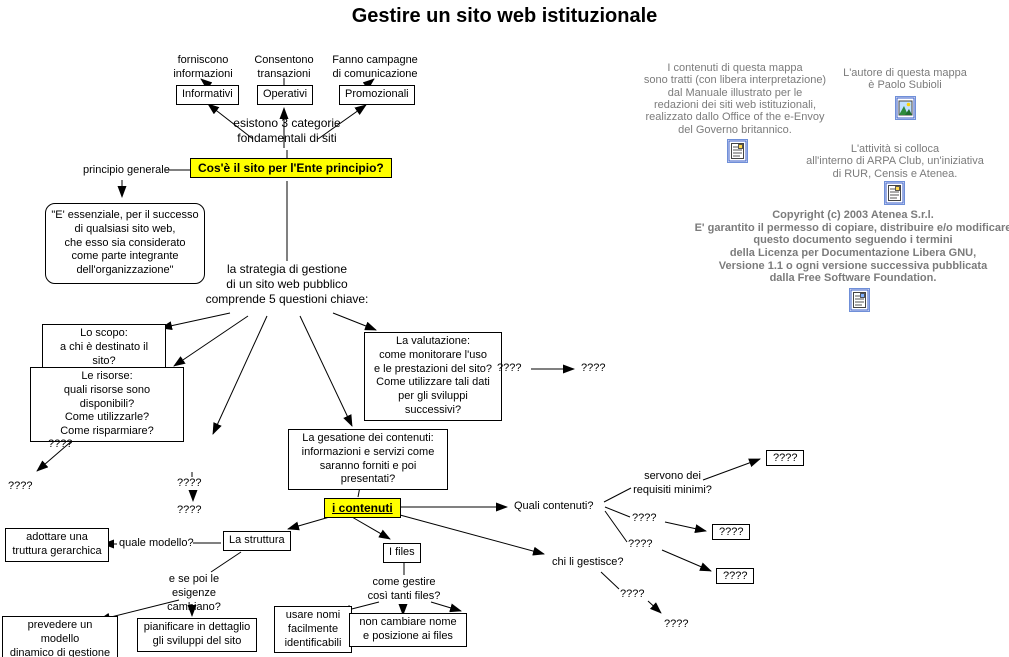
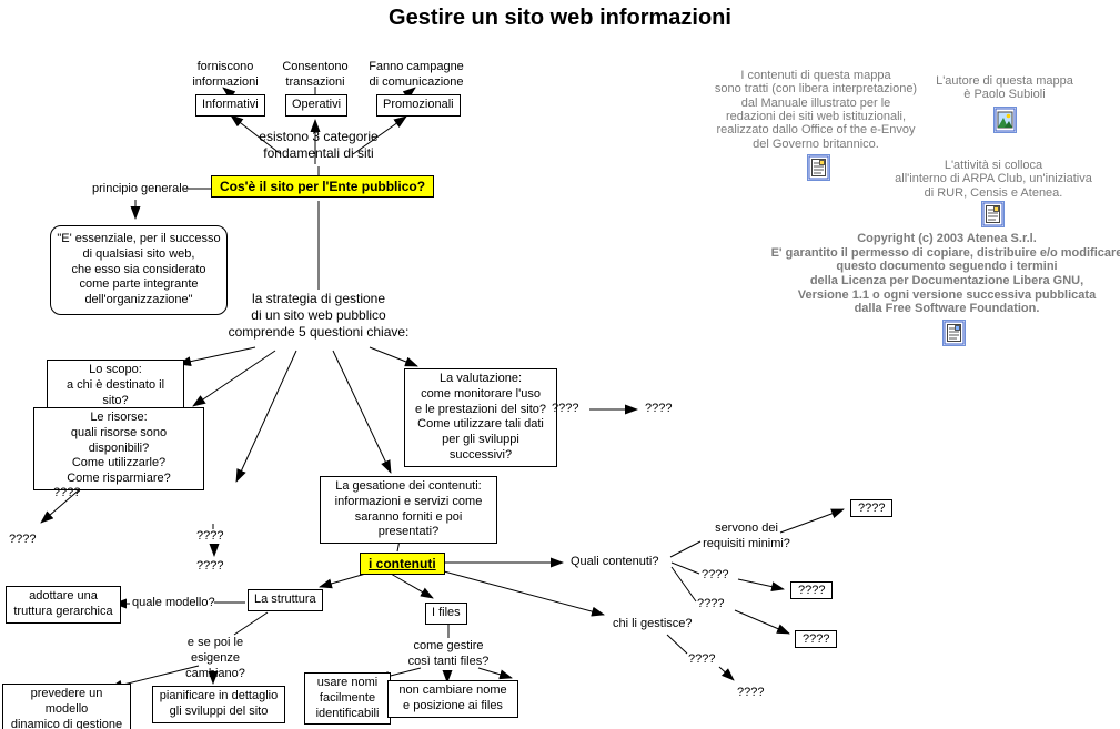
- Gestire un sito web istituzionale
+ Gestire un sito web informazioni
  forniscono
  informazioni
  Consentono
  transazioni
  Fanno campagne
  di comunicazione
  Informativi
  Operativi
  Promozionali
  esistono 3 categorie
  fondamentali di siti
  principio generale
- Cos'è il sito per l'Ente principio?
+ Cos'è il sito per l'Ente pubblico?
  "E' essenziale, per il successo
  di qualsiasi sito web,
  che esso sia considerato
  come parte integrante
  dell'organizzazione"
  la strategia di gestione
  di un sito web pubblico
  comprende 5 questioni chiave:
  Lo scopo:
  a chi è destinato il sito?
  Le risorse:
  quali risorse sono disponibili?
  Come utilizzarle?
  Come risparmiare?
  ????
  ????
  ????
  ????
  La valutazione:
  come monitorare l'uso
  e le prestazioni del sito?
  Come utilizzare tali dati
  per gli sviluppi successivi?
  ????
  ????
  La gesatione dei contenuti:
  informazioni e servizi come
  saranno forniti e poi presentati?
  i contenuti
  Quali contenuti?
  servono dei
  requisiti minimi?
  ????
  ????
  ????
  ????
  ????
  chi li gestisce?
  ????
  ????
  La struttura
  quale modello?
  adottare una
  truttura gerarchica
  e se poi le esigenze
  cambiano?
  prevedere un modello
  dinamico di gestione
  pianificare in dettaglio
  gli sviluppi del sito
  I files
  come gestire
  così tanti files?
  usare nomi
  facilmente
  identificabili
  non cambiare nome
  e posizione ai files
  I contenuti di questa mappa
  sono tratti (con libera interpretazione)
  dal Manuale illustrato per le
  redazioni dei siti web istituzionali,
  realizzato dallo Office of the e-Envoy
  del Governo britannico.
  L'autore di questa mappa
  è Paolo Subioli
  L'attività si colloca
  all'interno di ARPA Club, un'iniziativa
  di RUR, Censis e Atenea.
  Copyright (c) 2003 Atenea S.r.l.
  E' garantito il permesso di copiare, distribuire e/o modificare
  questo documento seguendo i termini
  della Licenza per Documentazione Libera GNU,
  Versione 1.1 o ogni versione successiva pubblicata
  dalla Free Software Foundation.
